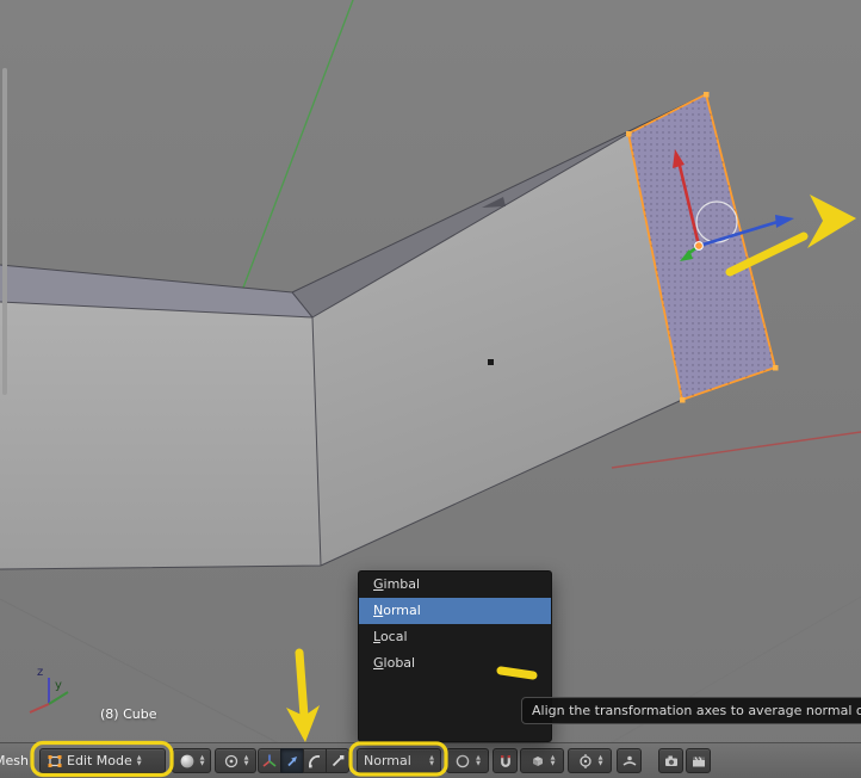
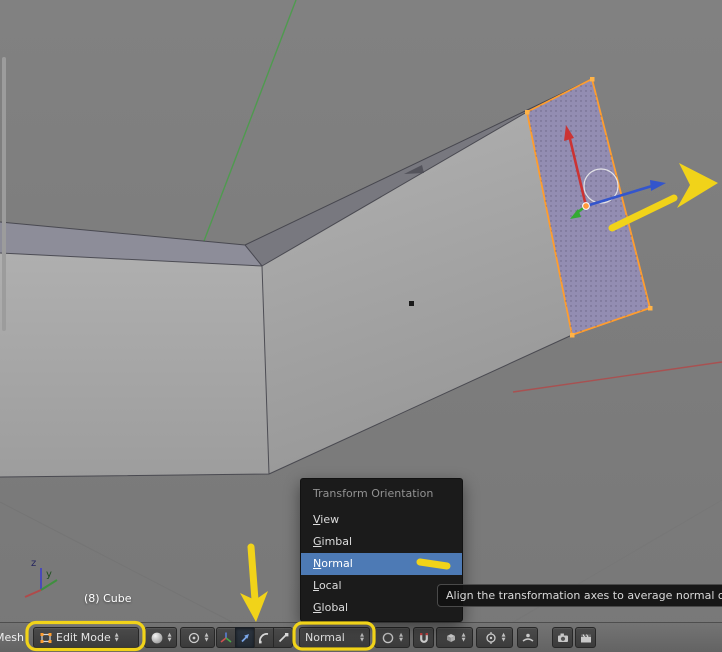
  z
  y
  (8) Cube
+ Transform Orientation
+ View
  Gimbal
  Normal
  Local
  Global
  Align the transformation axes to average normal o
  esh
  Edit Mode
  Normal
